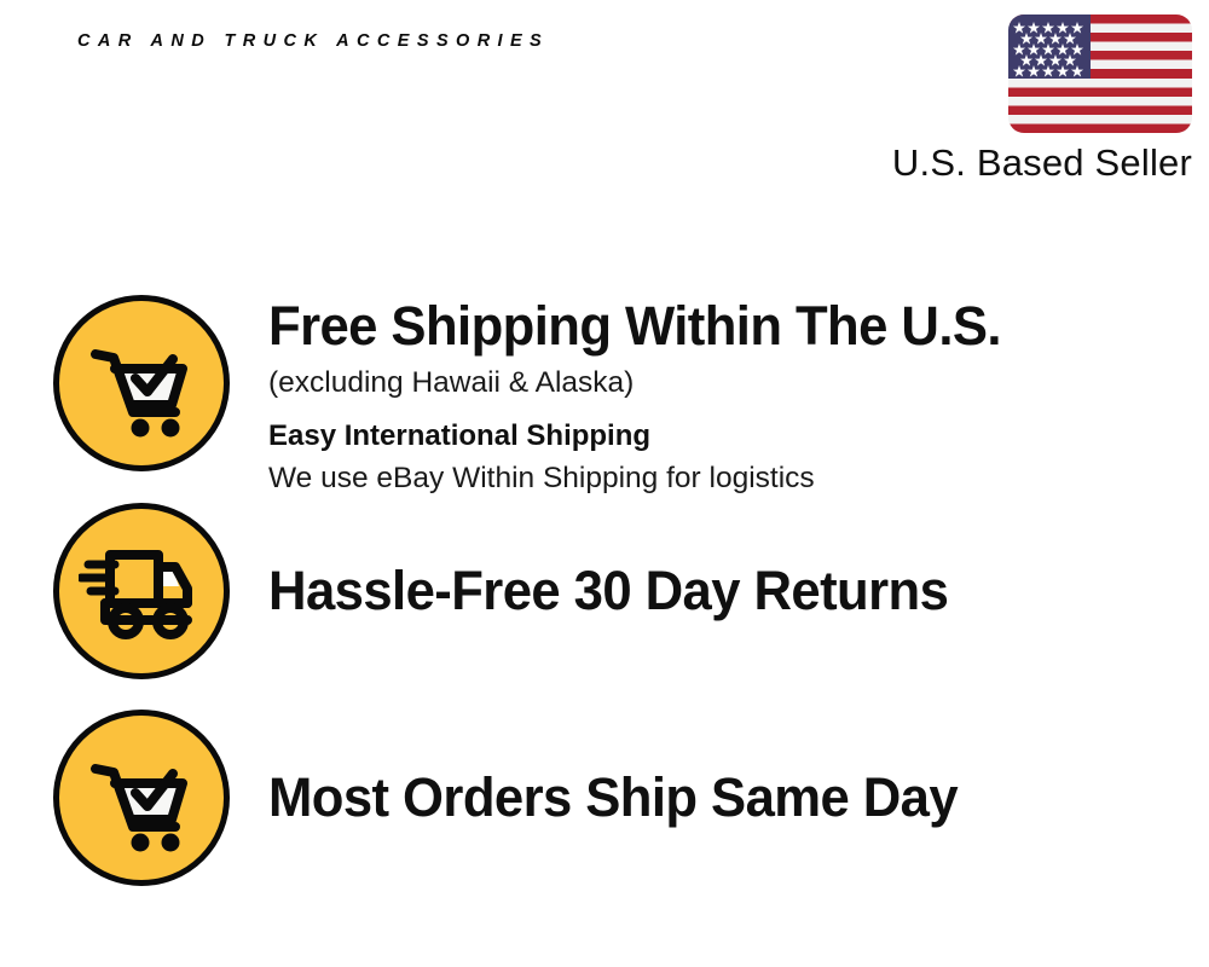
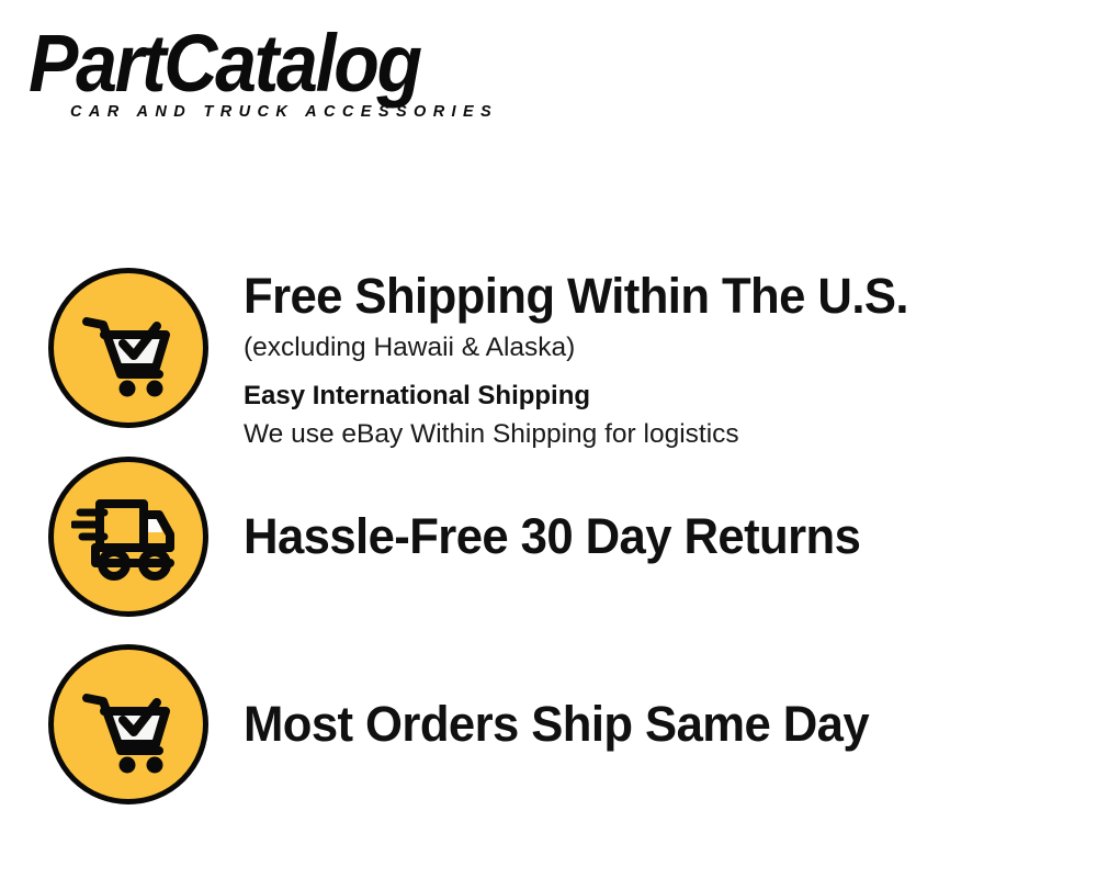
+ PartCatalog
  CAR AND TRUCK ACCESSORIES
- U.S. Based Seller
  Free Shipping Within The U.S.
  (excluding Hawaii & Alaska)
  Easy International Shipping
  We use eBay Within Shipping for logistics
  Hassle-Free 30 Day Returns
  Most Orders Ship Same Day
